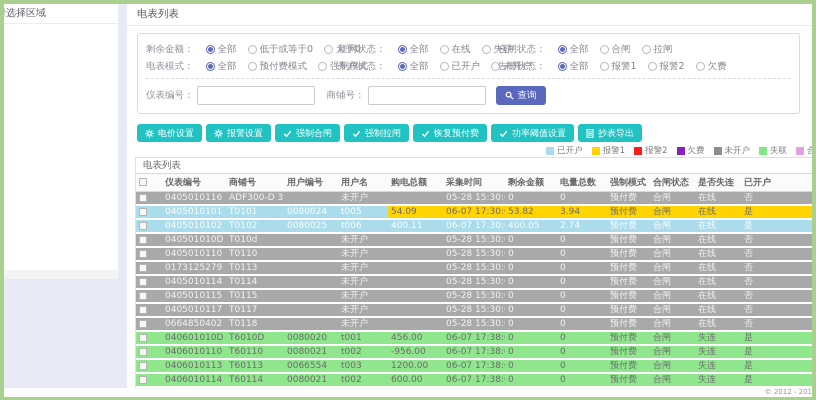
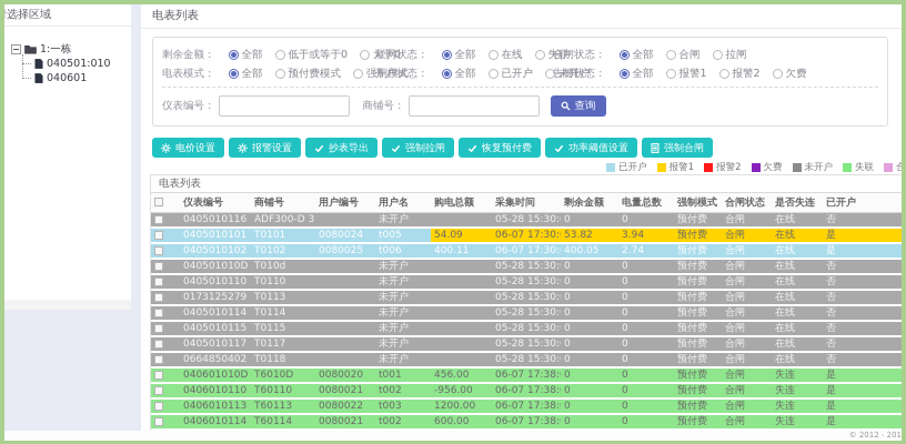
  选择区域
+ 1:一栋
+ 040501:010
+ 040601
  电表列表
  剩余金额：
  全部
  低于或等于0
  大于0
  联网状态：
  全部
  在线
  失联
  合闸状态：
  全部
  合闸
  拉闸
  电表模式：
  全部
  预付费模式
  强制模式
  开户状态：
  全部
  已开户
  未开户
  告警状态：
  全部
  报警1
  报警2
  欠费
  仪表编号：
  商铺号：
  查询
  电价设置
  报警设置
- 强制合闸
+ 抄表导出
  强制拉闸
  恢复预付费
  功率阈值设置
- 抄表导出
+ 强制合闸
  已开户
  报警1
  报警2
  欠费
  未开户
  失联
  电表列表
  	仪表编号	商铺号	用户编号	用户名	购电总额	采集时间	剩余金额	电量总数	强制模式	合闸状态	是否失连	已开户
  	0405010116	ADF300-D 3		未开户		05-28 15:30:	0	0	预付费	合闸	在线	否
  	0405010101	T0101	0080024	t005	54.09	06-07 17:30:	53.82	3.94	预付费	合闸	在线	是
  	0405010102	T0102	0080025	t006	400.11	06-07 17:30:	400.05	2.74	预付费	合闸	在线	是
  	040501010D	T010d		未开户		05-28 15:30:	0	0	预付费	合闸	在线	否
  	0405010110	T0110		未开户		05-28 15:30:	0	0	预付费	合闸	在线	否
  	0173125279	T0113		未开户		05-28 15:30:	0	0	预付费	合闸	在线	否
  	0405010114	T0114		未开户		05-28 15:30:	0	0	预付费	合闸	在线	否
  	0405010115	T0115		未开户		05-28 15:30:	0	0	预付费	合闸	在线	否
  	0405010117	T0117		未开户		05-28 15:30:	0	0	预付费	合闸	在线	否
  	0664850402	T0118		未开户		05-28 15:30:	0	0	预付费	合闸	在线	否
  	040601010D	T6010D	0080020	t001	456.00	06-07 17:38:	0	0	预付费	合闸	失连	是
  	0406010110	T60110	0080021	t002	-956.00	06-07 17:38:	0	0	预付费	合闸	失连	是
- 	0406010113	T60113	0066554	t003	1200.00	06-07 17:38:	0	0	预付费	合闸	失连	是
+ 	0406010113	T60113	0080022	t003	1200.00	06-07 17:38:	0	0	预付费	合闸	失连	是
  	0406010114	T60114	0080021	t002	600.00	06-07 17:38:	0	0	预付费	合闸	失连	是
  © 2012 - 201
